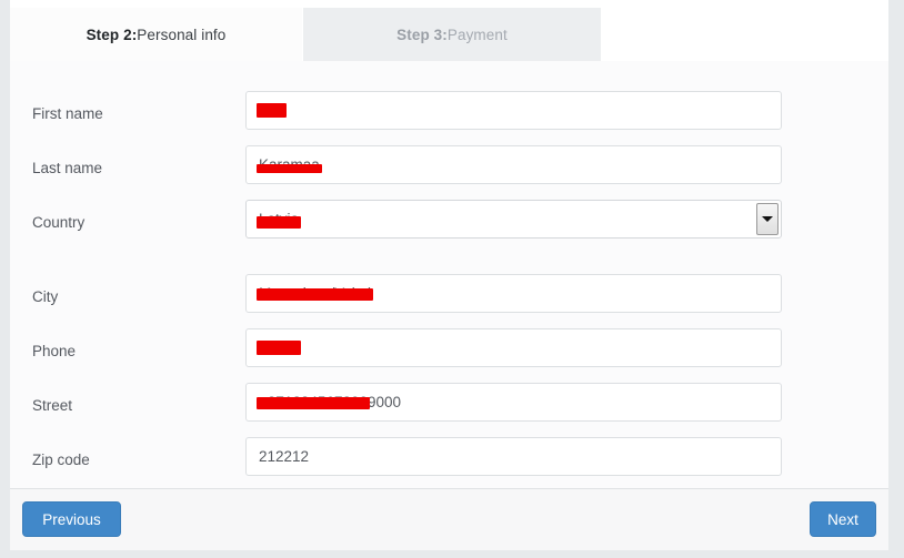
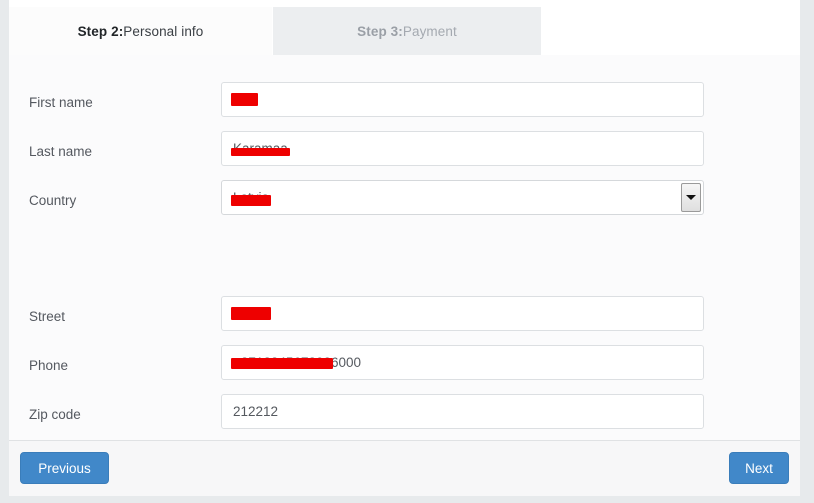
  Step 2:
  Personal info
  Step 3:
  Payment
  First name
  Erik
  Last name
  Karamaa
  Country
  Latvia
- City
- Mazsalaca/Valmi
- Phone
+ Street
  Gaiba
- Street
+ Phone
  +371234567890
- 9000
+ 6000
  Zip code
  212212
  Previous
  Next
